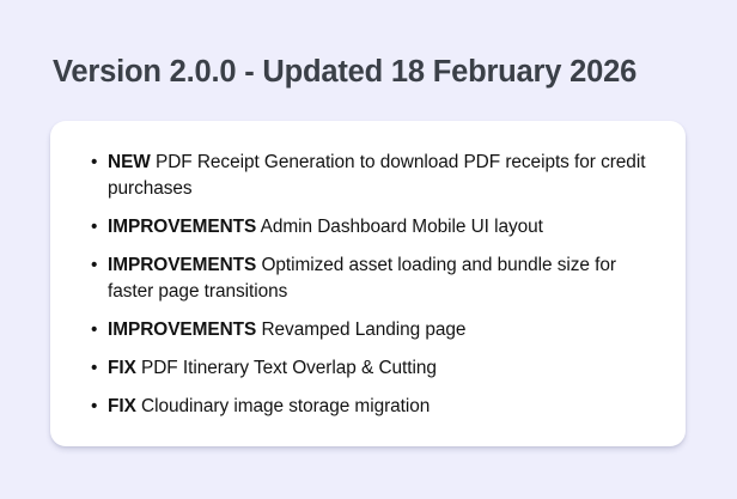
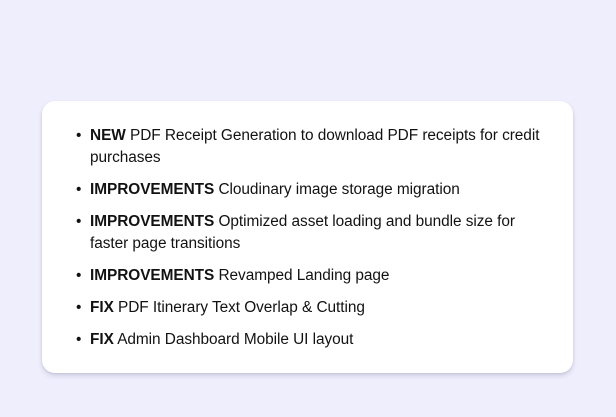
- Version 2.0.0 - Updated 18 February 2026
  •
  NEW PDF Receipt Generation to download PDF receipts for credit purchases
  •
- IMPROVEMENTS Admin Dashboard Mobile UI layout
+ IMPROVEMENTS Cloudinary image storage migration
  •
  IMPROVEMENTS Optimized asset loading and bundle size for faster page transitions
  •
  IMPROVEMENTS Revamped Landing page
  •
  FIX PDF Itinerary Text Overlap & Cutting
  •
- FIX Cloudinary image storage migration
+ FIX Admin Dashboard Mobile UI layout
